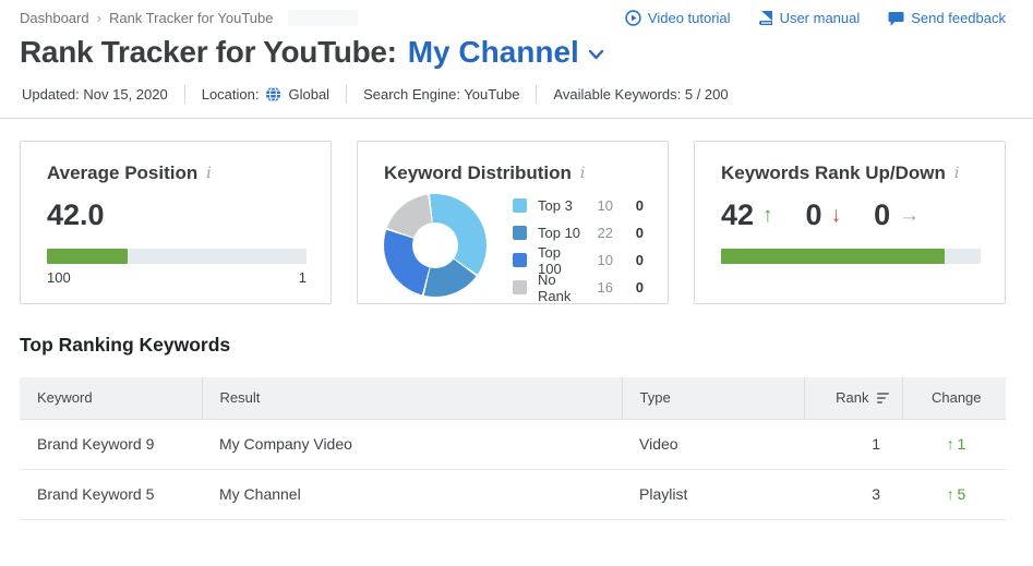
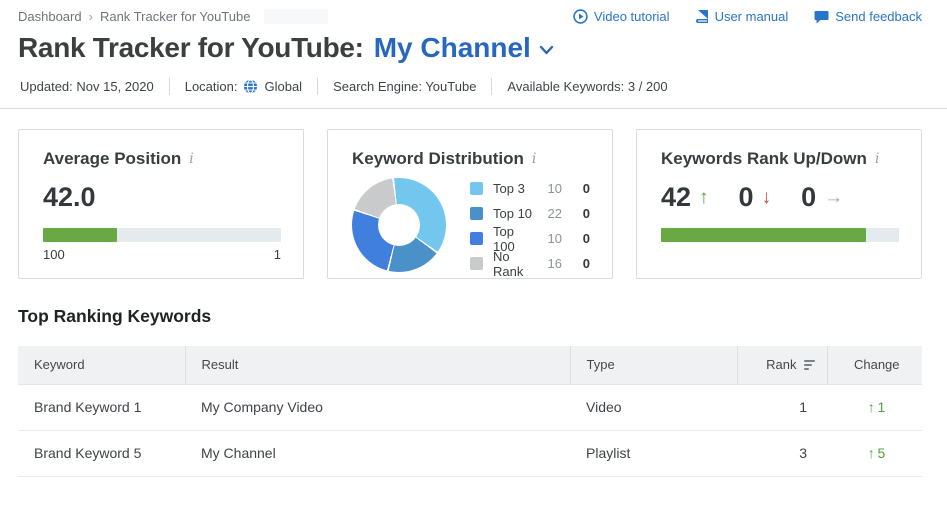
  Dashboard
  ›
  Rank Tracker for YouTube
  Video tutorial
  User manual
  Send feedback
  Rank Tracker for YouTube:
  My Channel
  Updated: Nov 15, 2020
  Location:
  Global
  Search Engine: YouTube
- Available Keywords: 5 / 200
+ Available Keywords: 3 / 200
  Average Position
  i
  42.0
  100
  1
  Keyword Distribution
  i
  Top 3
  10
  0
  Top 10
  22
  0
  Top 100
  10
  0
  No Rank
  16
  0
  Keywords Rank Up/Down
  i
  42
  ↑
  0
  ↓
  0
  →
  Top Ranking Keywords
  Keyword	Result	Type	Rank	Change
- Brand Keyword 9	My Company Video	Video	1	↑ 1
+ Brand Keyword 1	My Company Video	Video	1	↑ 1
  Brand Keyword 5	My Channel	Playlist	3	↑ 5
